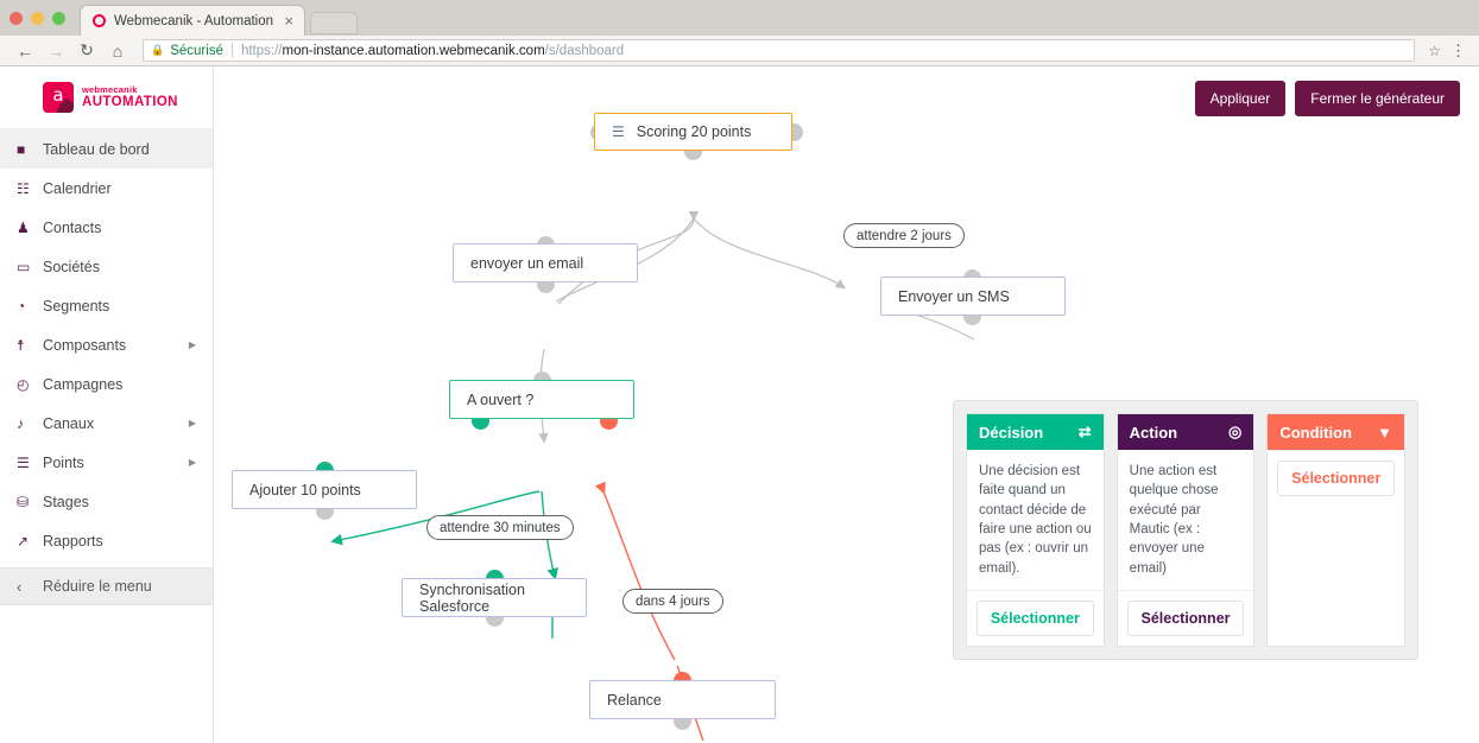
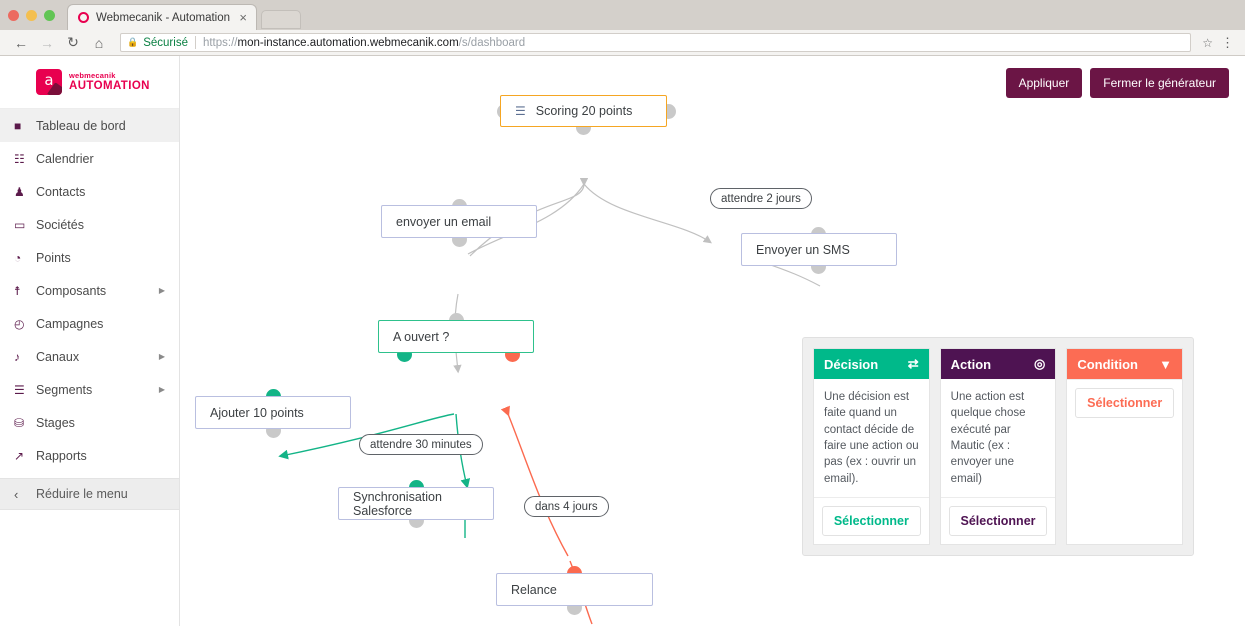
  Webmecanik - Automation
  ×
  ←
  →
  ↻
  ⌂
  🔒
  Sécurisé
  https://mon-instance.automation.webmecanik.com/s/dashboard
  ☆
  ⋮
  a
  webmecanik
  AUTOMATION
  ■
  Tableau de bord
  ☷
  Calendrier
  ♟
  Contacts
  ▭
  Sociétés
  ◔
- Segments
+ Points
  ☨
  Composants
  ▶
  ◴
  Campagnes
  ♪
  Canaux
  ▶
  ☰
- Points
+ Segments
  ▶
  ⛁
  Stages
  ↗
  Rapports
  ‹
  Réduire le menu
  Appliquer
  Fermer le générateur
  ☰
  Scoring 20 points
  envoyer un email
  Envoyer un SMS
  A ouvert ?
  Ajouter 10 points
  Synchronisation Salesforce
  Relance
  attendre 2 jours
  attendre 30 minutes
  dans 4 jours
  Décision
  ⇄
  Une décision est faite quand un contact décide de faire une action ou pas (ex : ouvrir un email).
  Sélectionner
  Action
  ◎
  Une action est quelque chose exécuté par Mautic (ex : envoyer une email)
  Sélectionner
  Condition
  ▼
  Sélectionner
